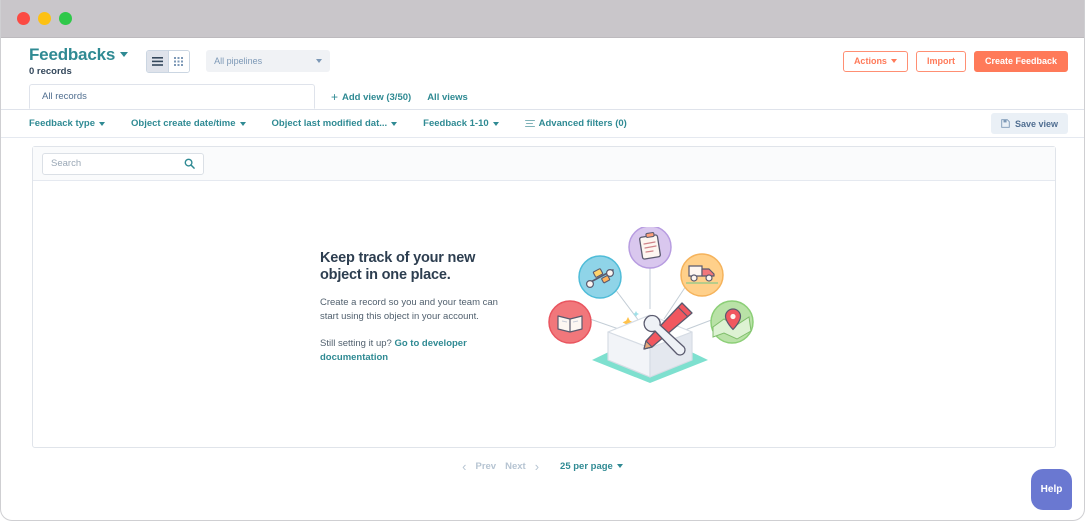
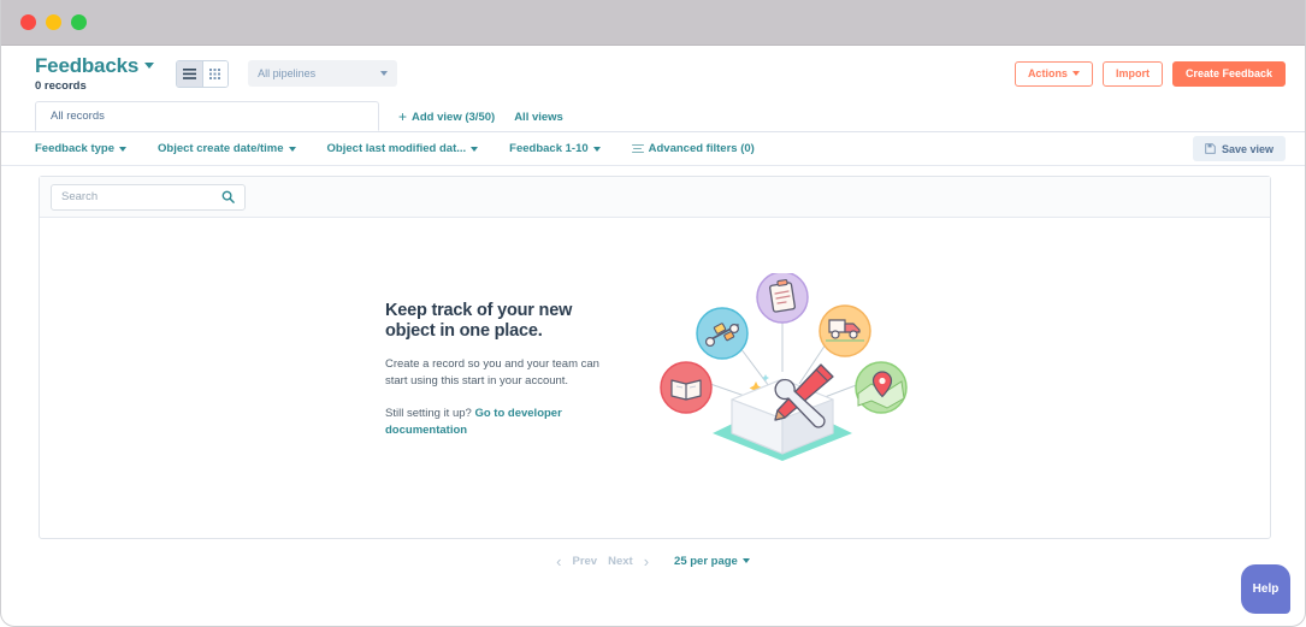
  Feedbacks
  0 records
  All pipelines
  Actions
  Import
  Create Feedback
  All records
  +
  Add view (3/50)
  All views
  Feedback type
  Object create date/time
  Object last modified dat...
  Feedback 1-10
  Advanced filters (0)
  Save view
  Search
  Keep track of your new object in one place.
- Create a record so you and your team can start using this object in your account.
+ Create a record so you and your team can start using this start in your account.
  Still setting it up? Go to developer documentation
  ‹
  Prev
  Next
  ›
  25 per page
  Help
